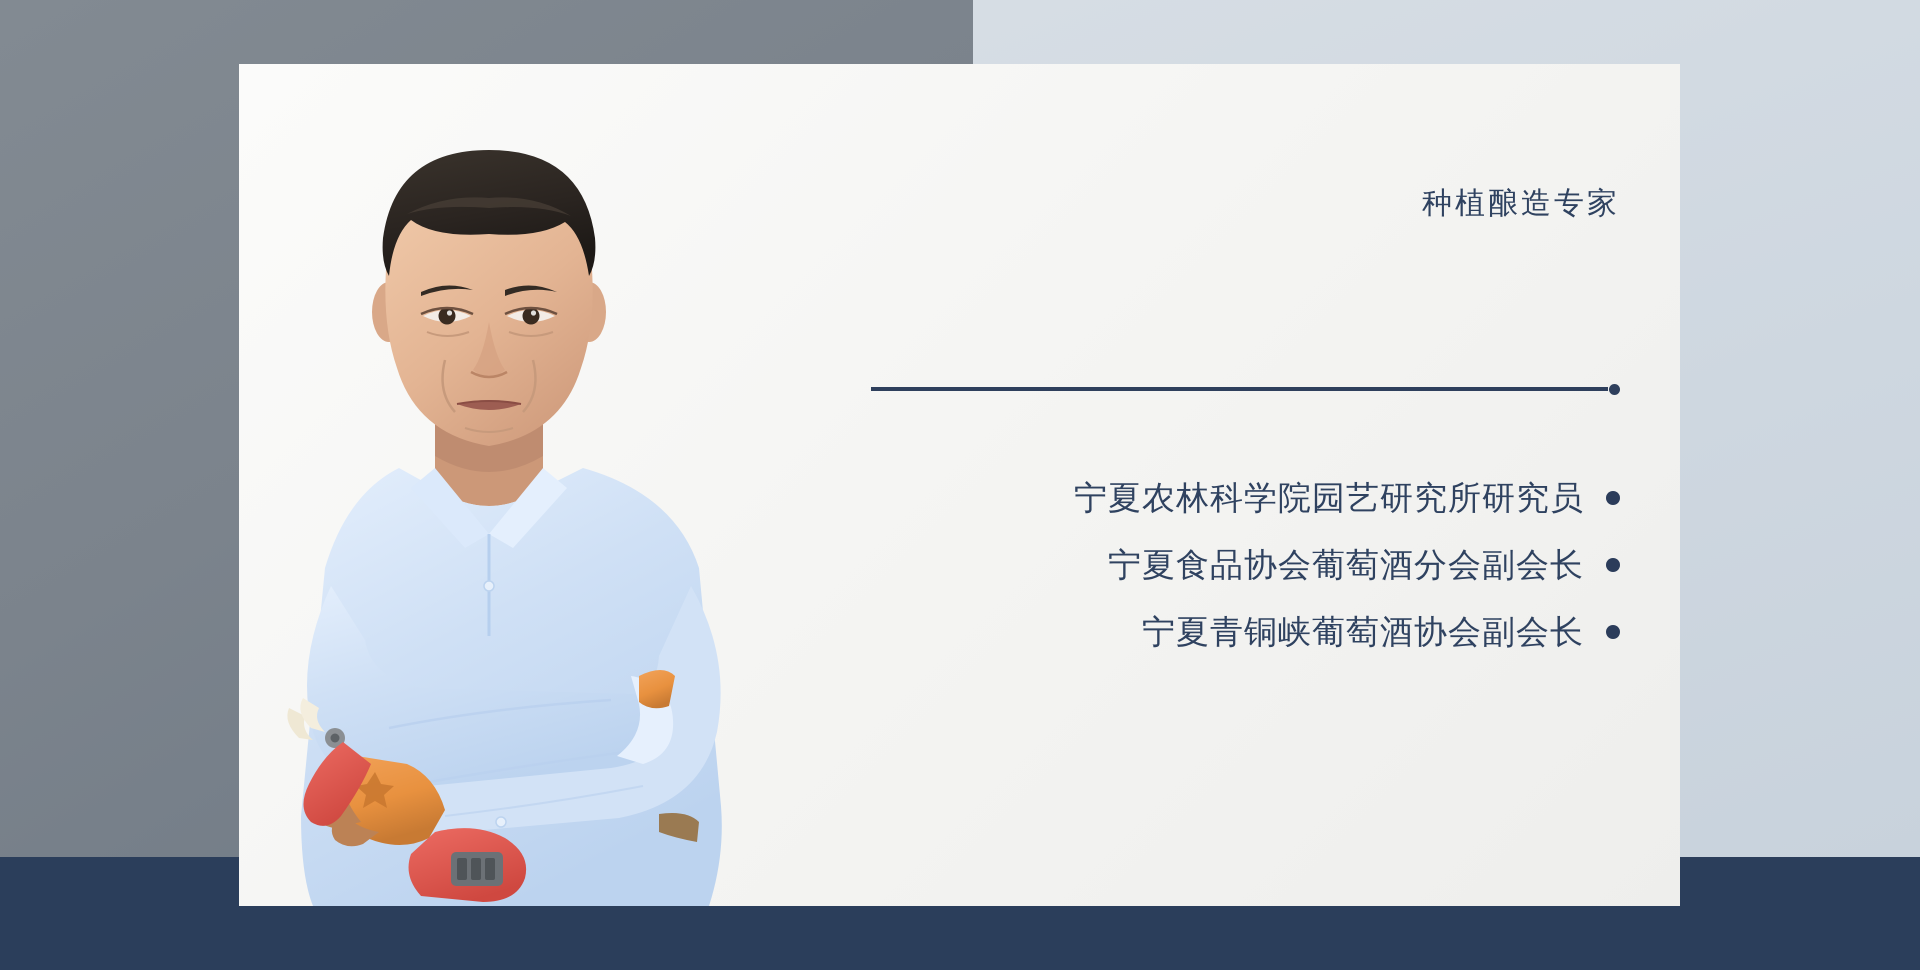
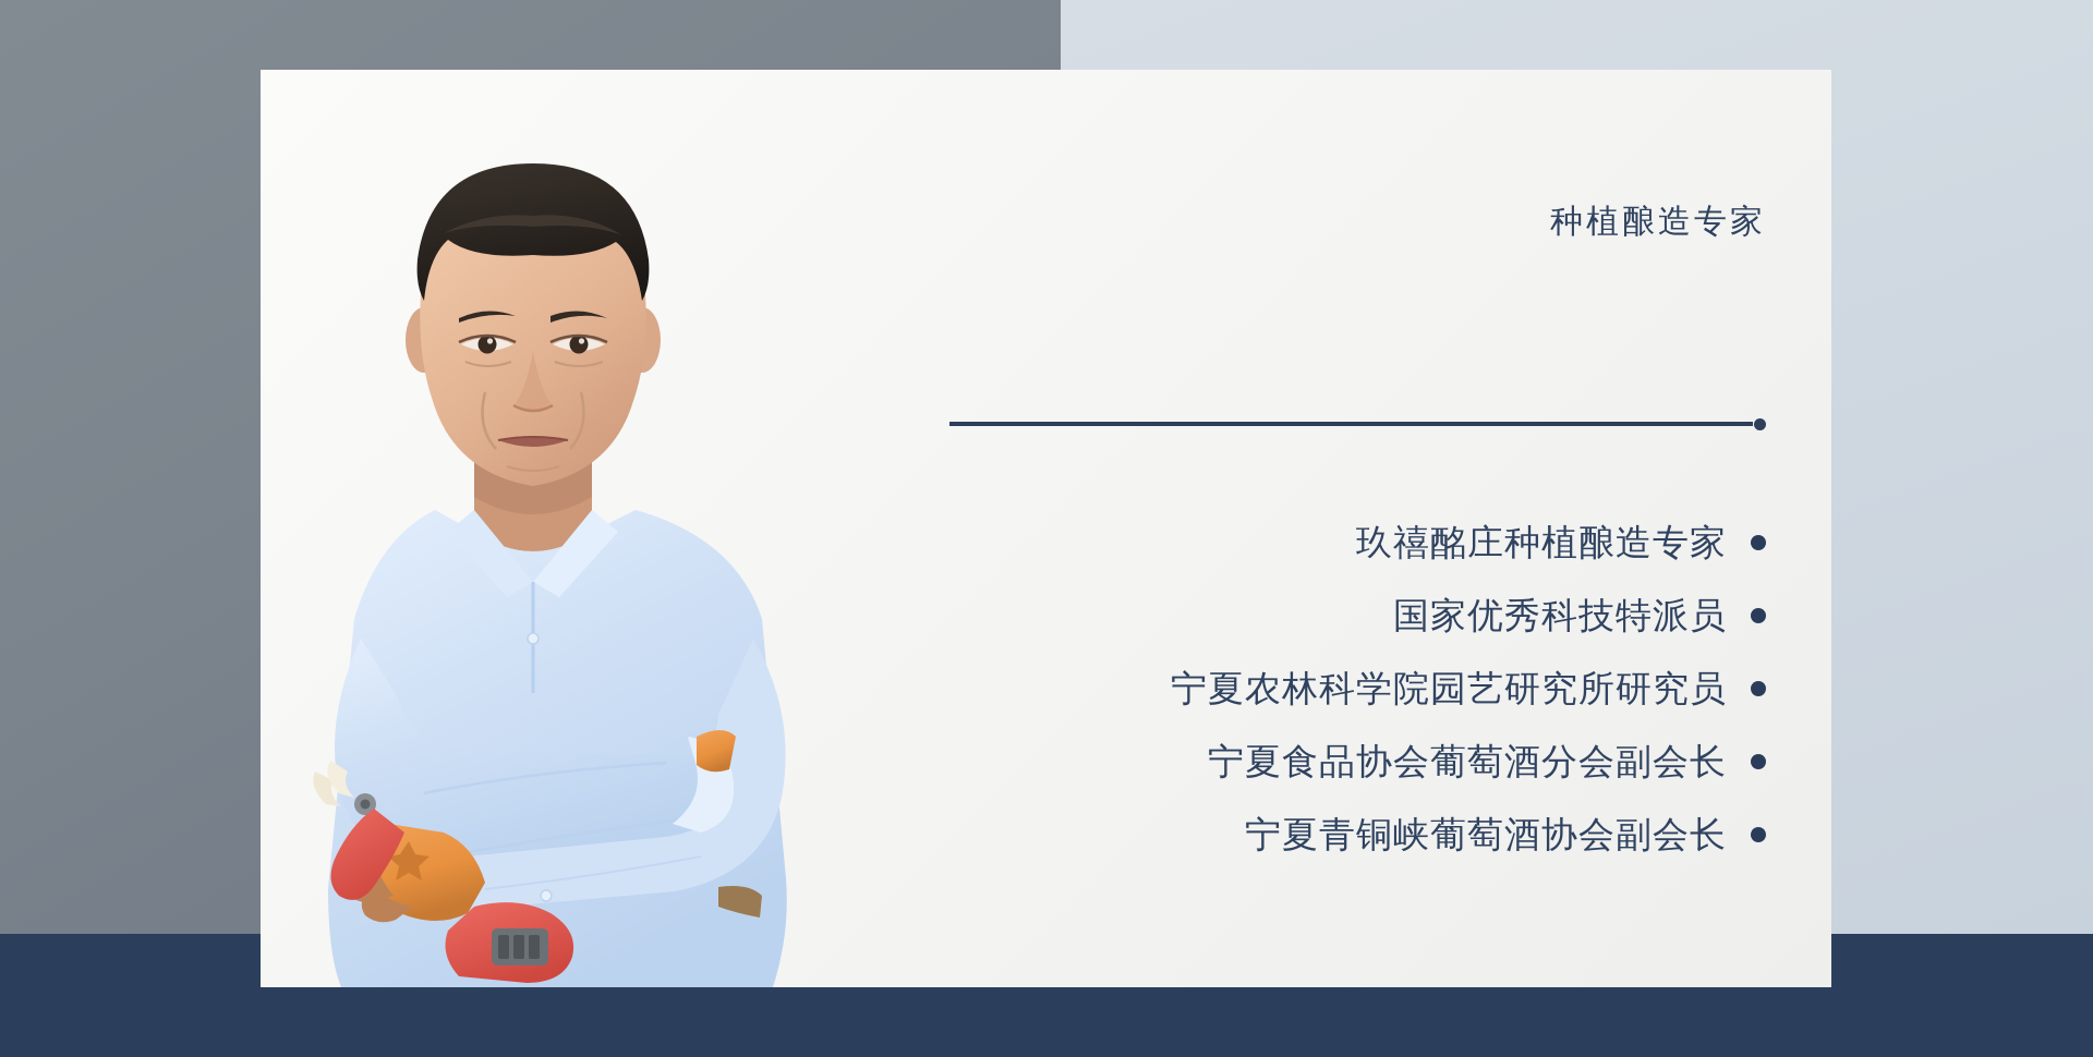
  种植酿造专家
+ 玖禧酩庄种植酿造专家
+ 国家优秀科技特派员
  宁夏农林科学院园艺研究所研究员
  宁夏食品协会葡萄酒分会副会长
  宁夏青铜峡葡萄酒协会副会长
